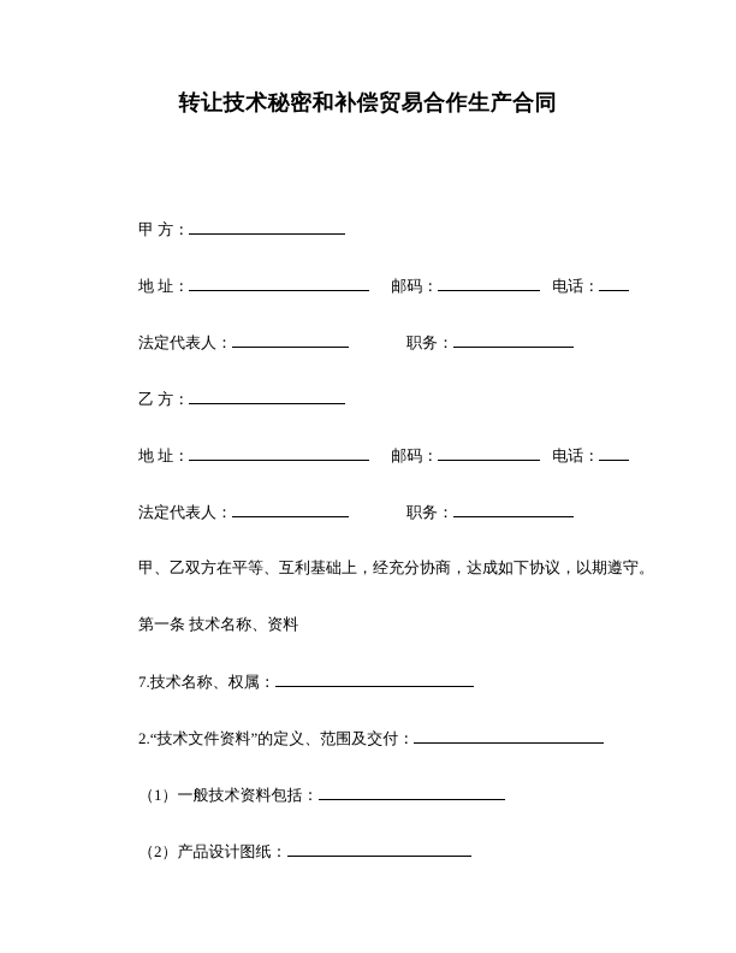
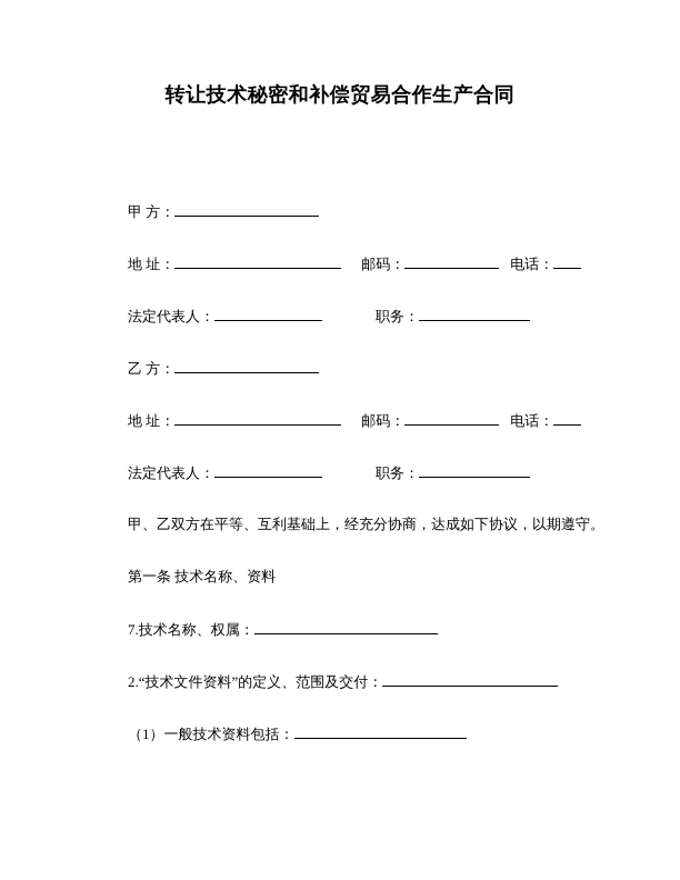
  转让技术秘密和补偿贸易合作生产合同
  甲 方：
  地 址： 邮码： 电话：
  法定代表人： 职务：
  乙 方：
  地 址： 邮码： 电话：
  法定代表人： 职务：
  甲、乙双方在平等、互利基础上，经充分协商，达成如下协议，以期遵守。
  第一条 技术名称、资料
  7.技术名称、权属：
  2.“技术文件资料”的定义、范围及交付：
  （1）一般技术资料包括：
- （2）产品设计图纸：
